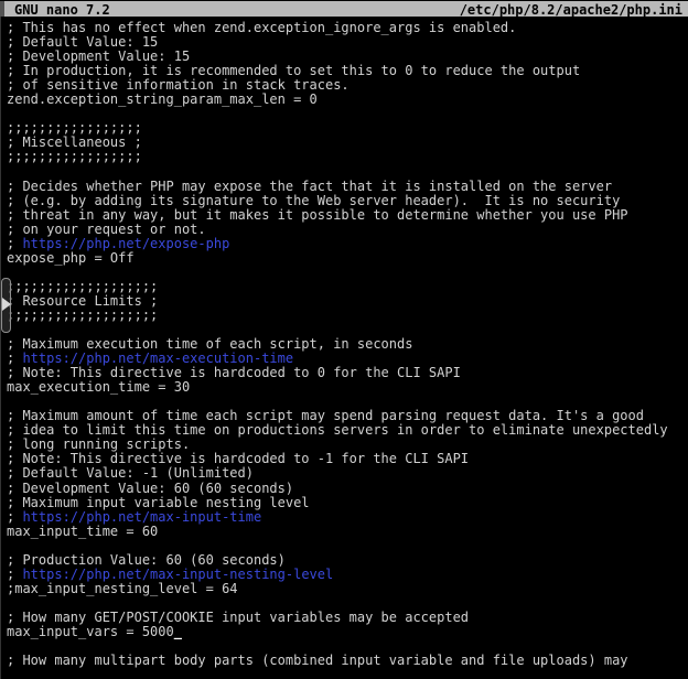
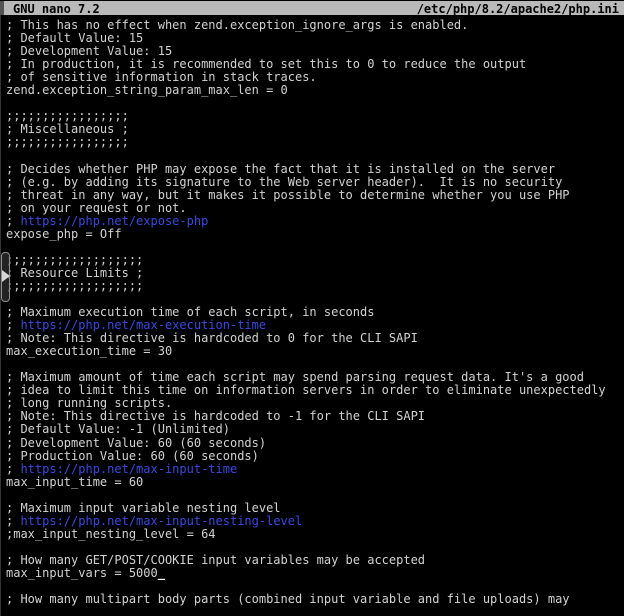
  GNU nano 7.2
  /etc/php/8.2/apache2/php.ini
  ; This has no effect when zend.exception_ignore_args is enabled.
  ; Default Value: 15
  ; Development Value: 15
  ; In production, it is recommended to set this to 0 to reduce the output
  ; of sensitive information in stack traces.
  zend.exception_string_param_max_len = 0
  ;;;;;;;;;;;;;;;;;
  ; Miscellaneous ;
  ;;;;;;;;;;;;;;;;;
  ; Decides whether PHP may expose the fact that it is installed on the server
  ; (e.g. by adding its signature to the Web server header). It is no security
  ; threat in any way, but it makes it possible to determine whether you use PHP
  ; on your request or not.
  ; https://php.net/expose-php
  expose_php = Off
  ;;;;;;;;;;;;;;;;;;;
  ; Resource Limits ;
  ;;;;;;;;;;;;;;;;;;;
  ; Maximum execution time of each script, in seconds
  ; https://php.net/max-execution-time
  ; Note: This directive is hardcoded to 0 for the CLI SAPI
  max_execution_time = 30
  ; Maximum amount of time each script may spend parsing request data. It's a good
- ; idea to limit this time on productions servers in order to eliminate unexpectedly
+ ; idea to limit this time on information servers in order to eliminate unexpectedly
  ; long running scripts.
  ; Note: This directive is hardcoded to -1 for the CLI SAPI
  ; Default Value: -1 (Unlimited)
  ; Development Value: 60 (60 seconds)
- ; Maximum input variable nesting level
+ ; Production Value: 60 (60 seconds)
  ; https://php.net/max-input-time
  max_input_time = 60
- ; Production Value: 60 (60 seconds)
+ ; Maximum input variable nesting level
  ; https://php.net/max-input-nesting-level
  ;max_input_nesting_level = 64
  ; How many GET/POST/COOKIE input variables may be accepted
  max_input_vars = 5000_
  ; How many multipart body parts (combined input variable and file uploads) may
